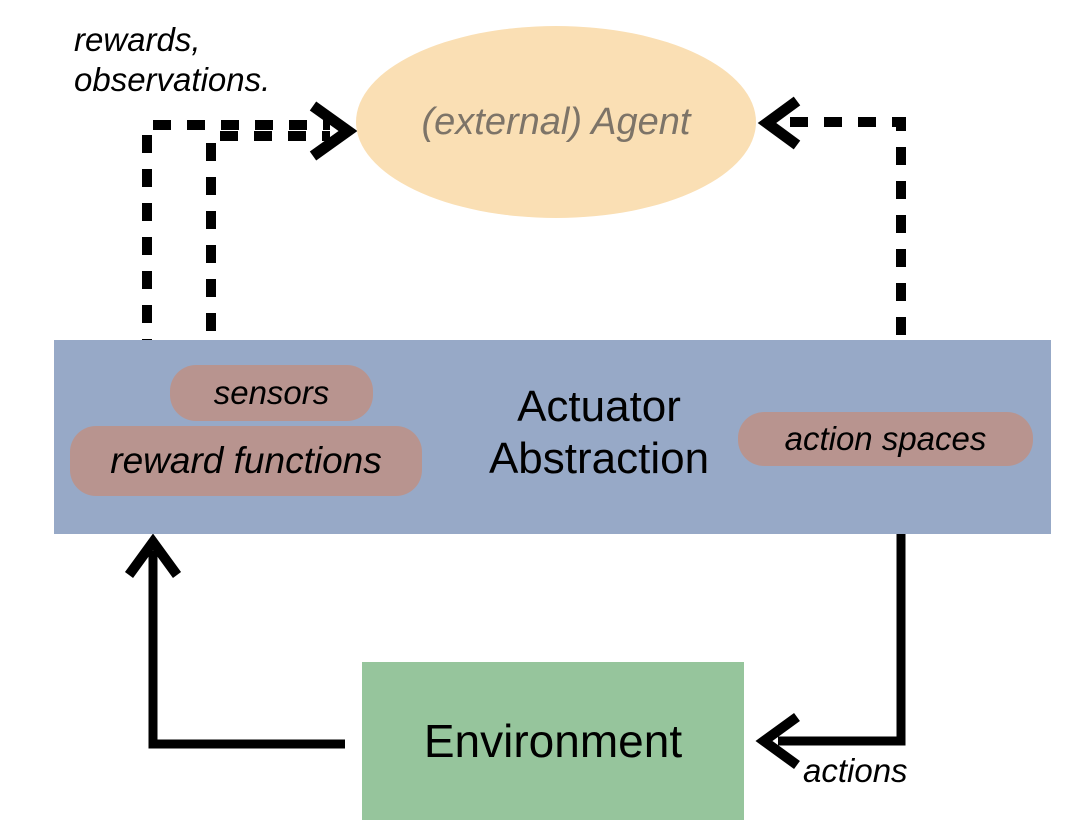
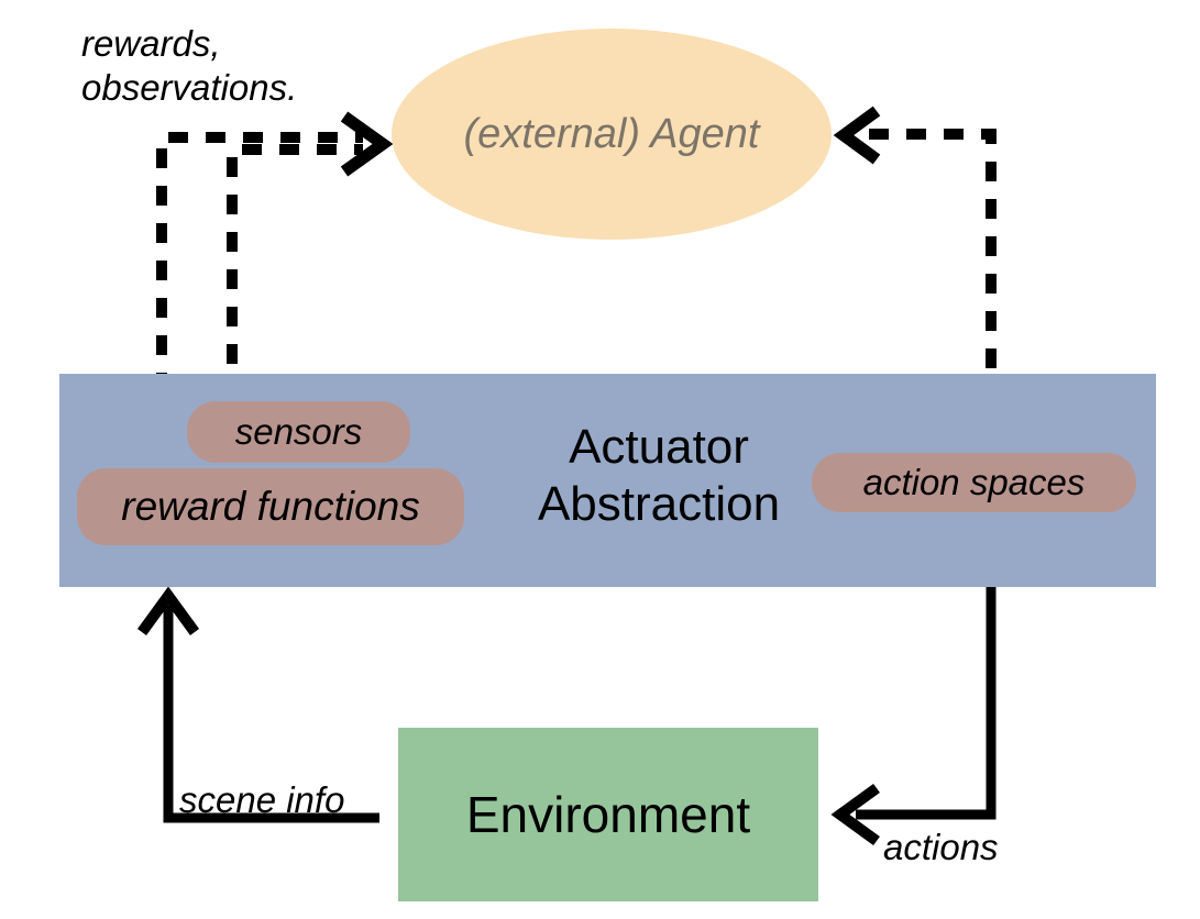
  rewards,
  observations.
  (external) Agent
  Actuator
  Abstraction
  sensors
  reward functions
  action spaces
  Environment
+ scene info
  actions
